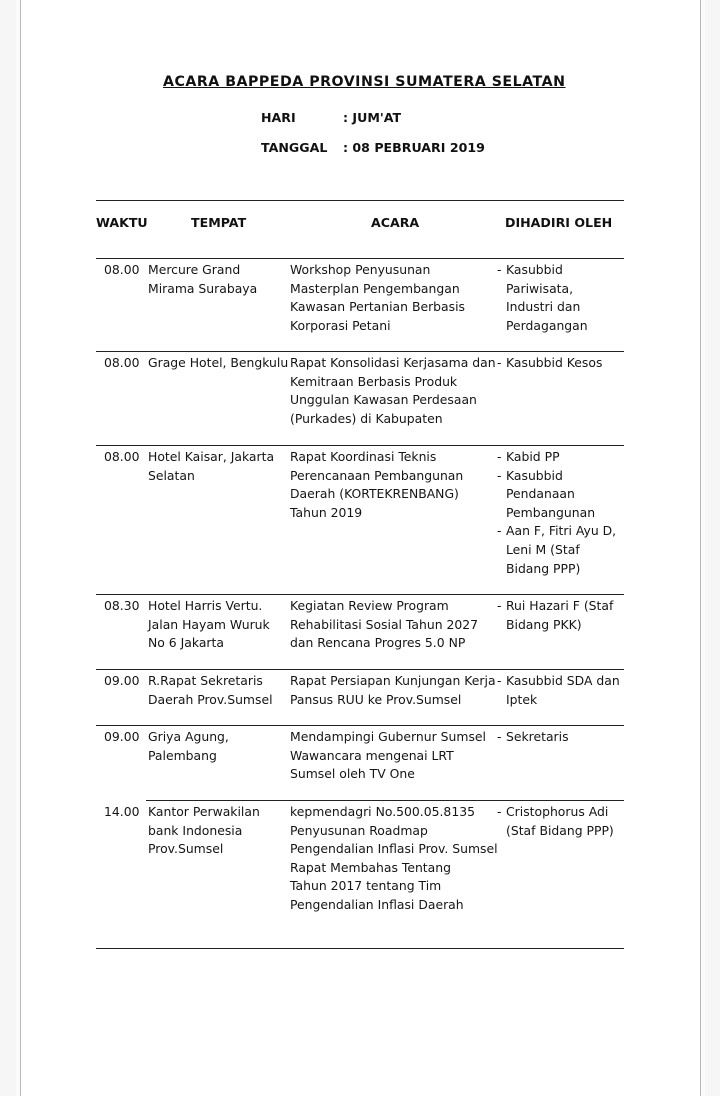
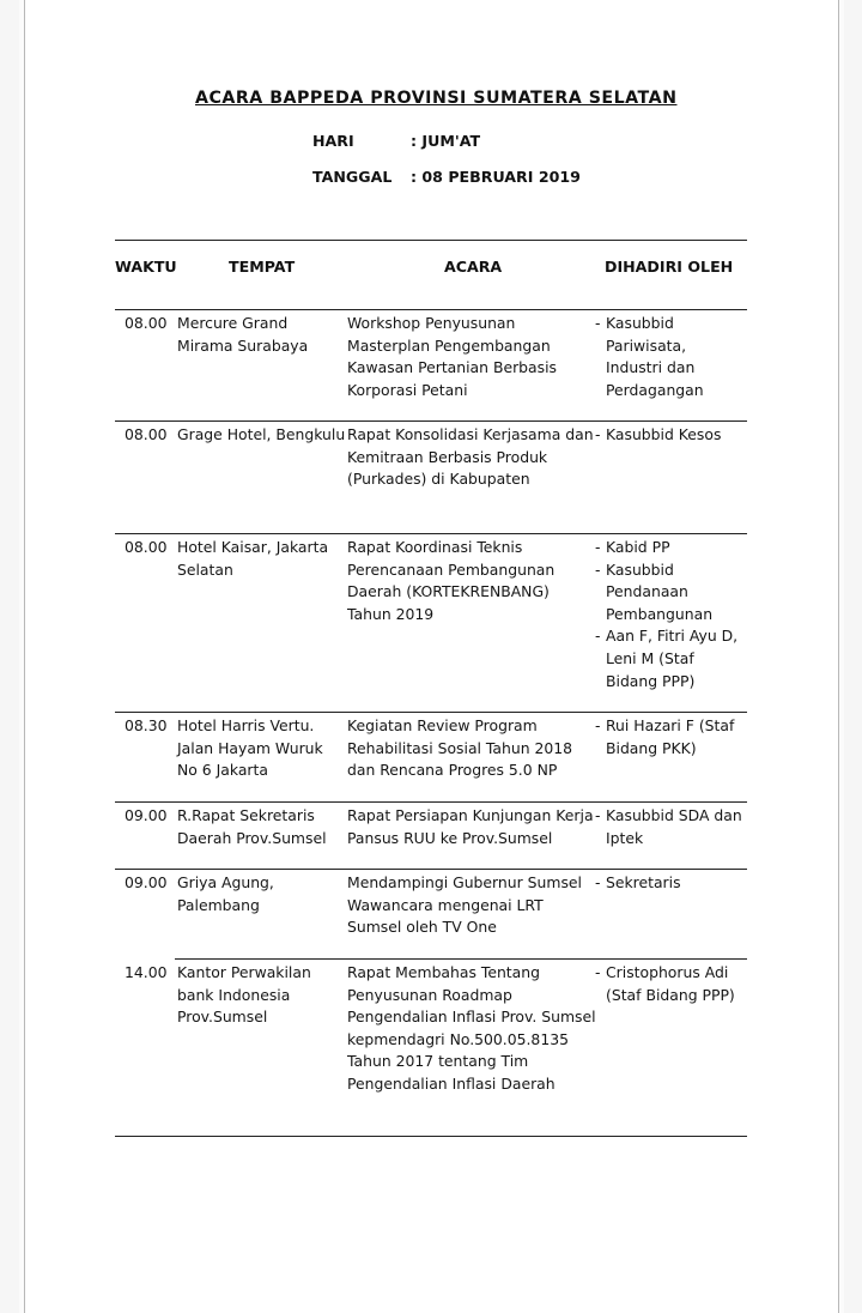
  ACARA BAPPEDA PROVINSI SUMATERA SELATAN
  HARI : JUM'AT
  TANGGAL : 08 PEBRUARI 2019
  WAKTU
  TEMPAT
  ACARA
  DIHADIRI OLEH
  08.00
  Mercure Grand
  Mirama Surabaya
  Workshop Penyusunan
  Masterplan Pengembangan
  Kawasan Pertanian Berbasis
  Korporasi Petani
  -
  Kasubbid
  Pariwisata,
  Industri dan
  Perdagangan
  08.00
  Grage Hotel, Bengkulu
  Rapat Konsolidasi Kerjasama dan
  Kemitraan Berbasis Produk
- Unggulan Kawasan Perdesaan
  (Purkades) di Kabupaten
  -
  Kasubbid Kesos
  08.00
  Hotel Kaisar, Jakarta
  Selatan
  Rapat Koordinasi Teknis
  Perencanaan Pembangunan
  Daerah (KORTEKRENBANG)
  Tahun 2019
  -
  Kabid PP
  -
  Kasubbid
  Pendanaan
  Pembangunan
  -
  Aan F, Fitri Ayu D,
  Leni M (Staf
  Bidang PPP)
  08.30
  Hotel Harris Vertu.
  Jalan Hayam Wuruk
  No 6 Jakarta
  Kegiatan Review Program
- Rehabilitasi Sosial Tahun 2027
+ Rehabilitasi Sosial Tahun 2018
  dan Rencana Progres 5.0 NP
  -
  Rui Hazari F (Staf
  Bidang PKK)
  09.00
  R.Rapat Sekretaris
  Daerah Prov.Sumsel
  Rapat Persiapan Kunjungan Kerja
  Pansus RUU ke Prov.Sumsel
  -
  Kasubbid SDA dan
  Iptek
  09.00
  Griya Agung,
  Palembang
  Mendampingi Gubernur Sumsel
  Wawancara mengenai LRT
  Sumsel oleh TV One
  -
  Sekretaris
  14.00
  Kantor Perwakilan
  bank Indonesia
  Prov.Sumsel
- kepmendagri No.500.05.8135
+ Rapat Membahas Tentang
  Penyusunan Roadmap
  Pengendalian Inflasi Prov. Sumsel
- Rapat Membahas Tentang
+ kepmendagri No.500.05.8135
  Tahun 2017 tentang Tim
  Pengendalian Inflasi Daerah
  -
  Cristophorus Adi
  (Staf Bidang PPP)
